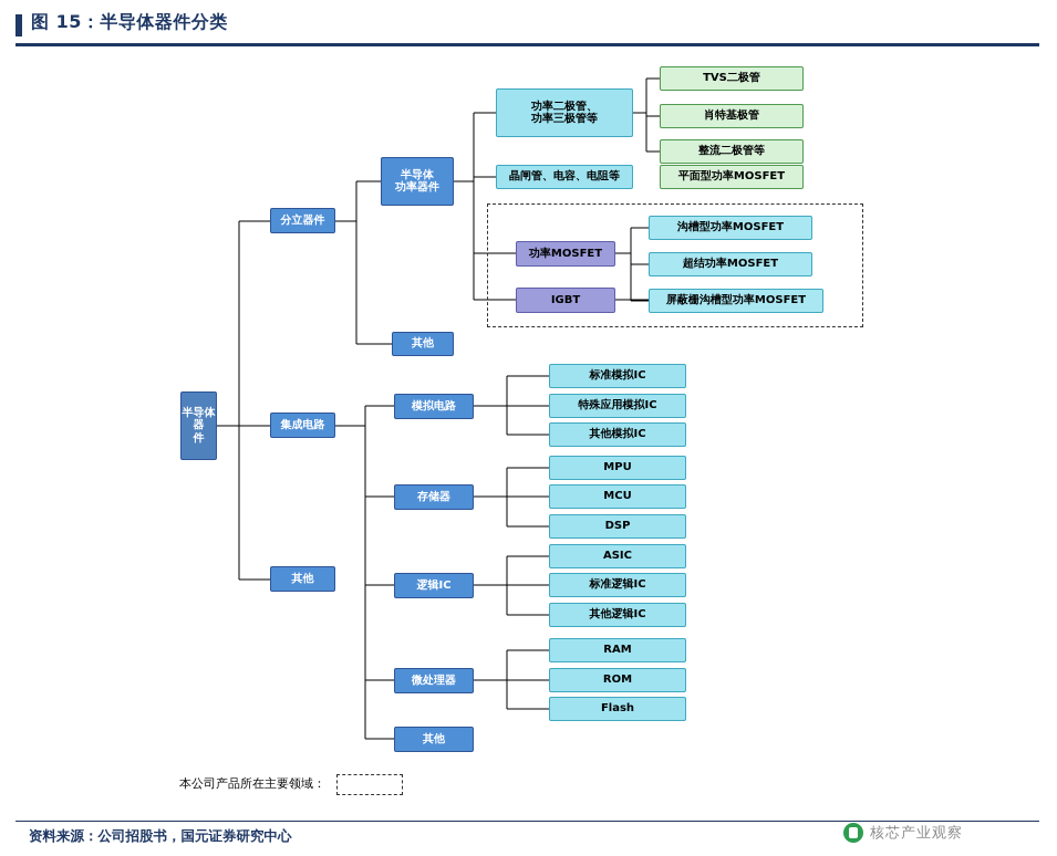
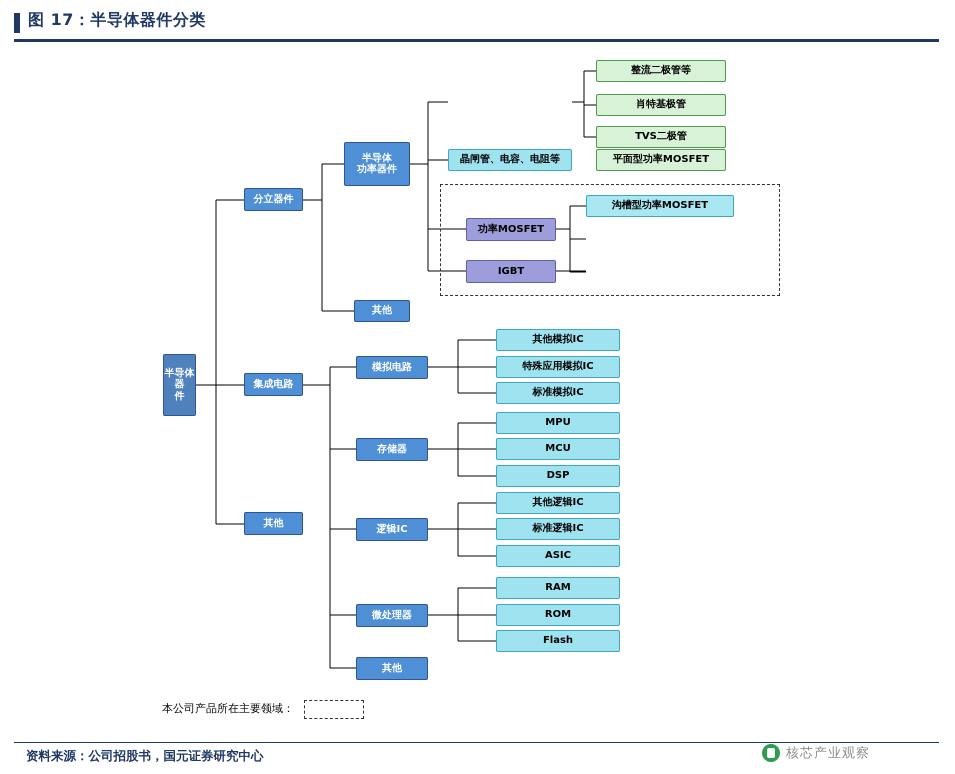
- 图 15：半导体器件分类
+ 图 17：半导体器件分类
  半导体
  器
  件
  分立器件
  集成电路
  其他
  半导体
  功率器件
  其他
- 功率二极管、
- 功率三极管等
  晶闸管、电容、电阻等
  功率MOSFET
  IGBT
- TVS二极管
+ 整流二极管等
  肖特基极管
- 整流二极管等
+ TVS二极管
  平面型功率MOSFET
  沟槽型功率MOSFET
- 超结功率MOSFET
- 屏蔽栅沟槽型功率MOSFET
  模拟电路
  存储器
  逻辑IC
  微处理器
  其他
- 标准模拟IC
+ 其他模拟IC
  特殊应用模拟IC
- 其他模拟IC
+ 标准模拟IC
  MPU
  MCU
  DSP
- ASIC
+ 其他逻辑IC
  标准逻辑IC
- 其他逻辑IC
+ ASIC
  RAM
  ROM
  Flash
  本公司产品所在主要领域：
  资料来源：公司招股书，国元证券研究中心
  核芯产业观察
